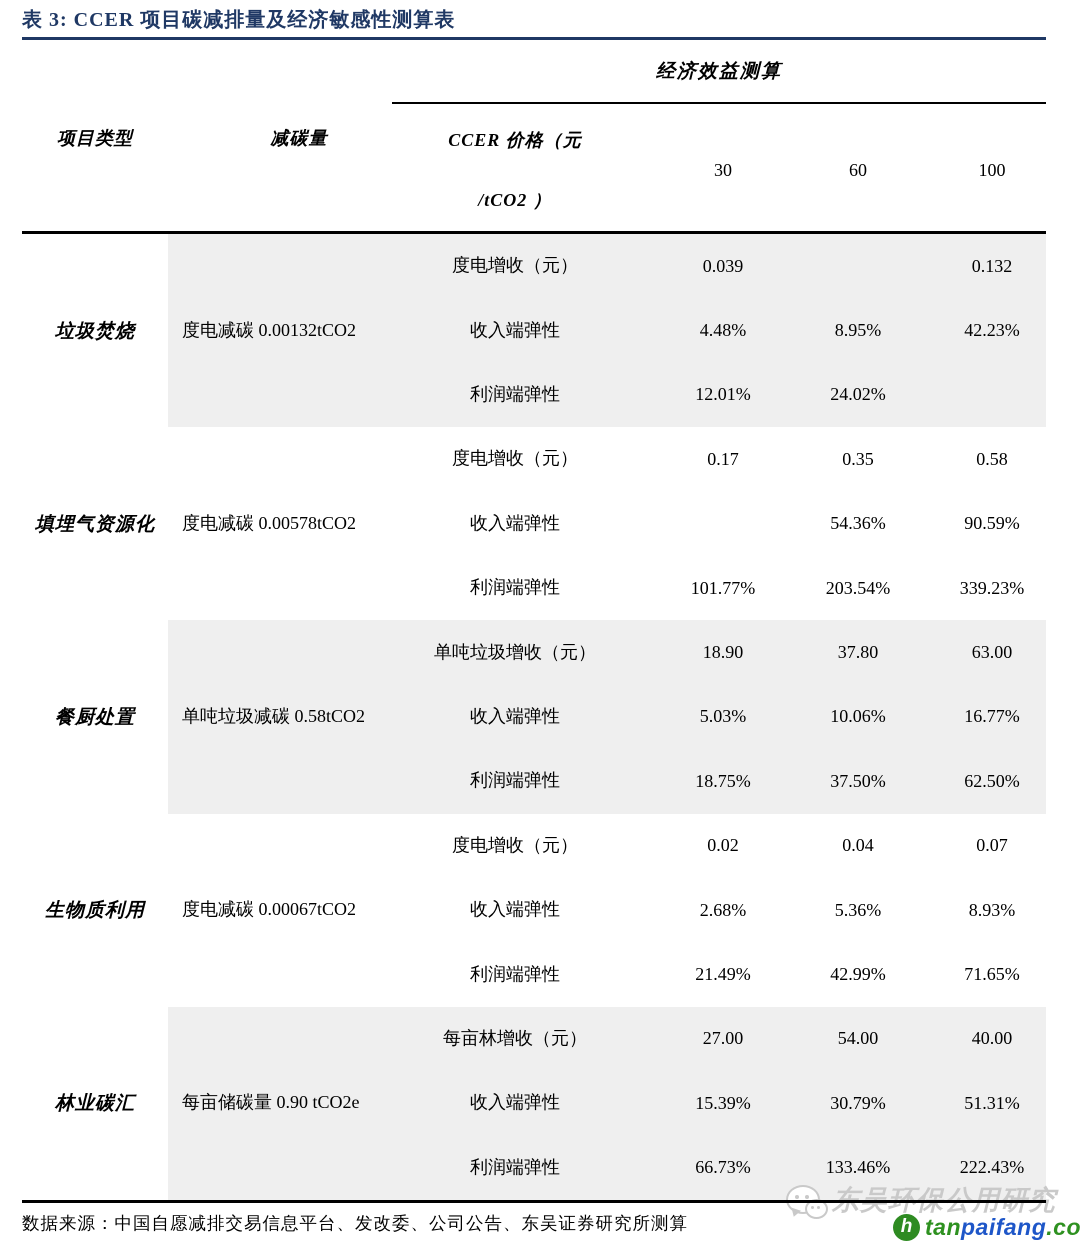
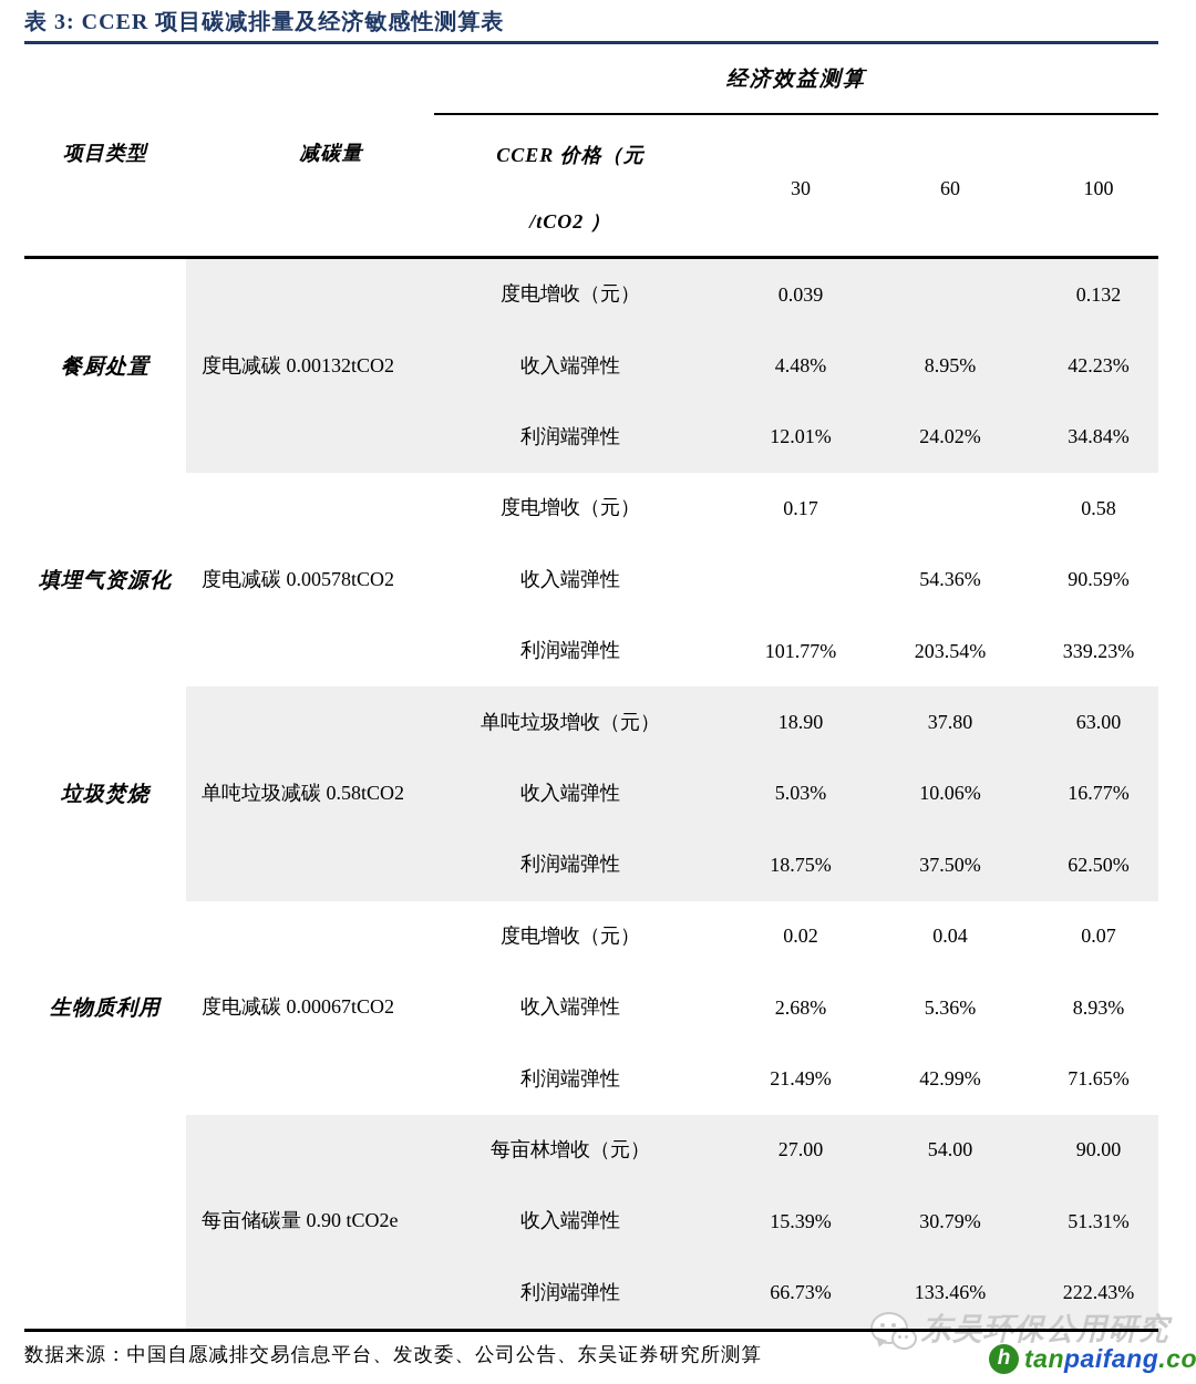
  表 3: CCER 项目碳减排量及经济敏感性测算表
  经济效益测算
  项目类型
  减碳量
  CCER 价格（元
  /tCO2 ）
  30
  60
  100
- 垃圾焚烧
+ 餐厨处置
  度电减碳 0.00132tCO2
  度电增收（元）
  0.039
  0.132
  收入端弹性
  4.48%
  8.95%
  42.23%
  利润端弹性
  12.01%
  24.02%
+ 34.84%
  填埋气资源化
  度电减碳 0.00578tCO2
  度电增收（元）
  0.17
- 0.35
  0.58
  收入端弹性
  54.36%
  90.59%
  利润端弹性
  101.77%
  203.54%
  339.23%
- 餐厨处置
+ 垃圾焚烧
  单吨垃圾减碳 0.58tCO2
  单吨垃圾增收（元）
  18.90
  37.80
  63.00
  收入端弹性
  5.03%
  10.06%
  16.77%
  利润端弹性
  18.75%
  37.50%
  62.50%
  生物质利用
  度电减碳 0.00067tCO2
  度电增收（元）
  0.02
  0.04
  0.07
  收入端弹性
  2.68%
  5.36%
  8.93%
  利润端弹性
  21.49%
  42.99%
  71.65%
- 林业碳汇
  每亩储碳量 0.90 tCO2e
  每亩林增收（元）
  27.00
  54.00
- 40.00
+ 90.00
  收入端弹性
  15.39%
  30.79%
  51.31%
  利润端弹性
  66.73%
  133.46%
  222.43%
  数据来源：中国自愿减排交易信息平台、发改委、公司公告、东吴证券研究所测算
  h
  tanpaifang.co
